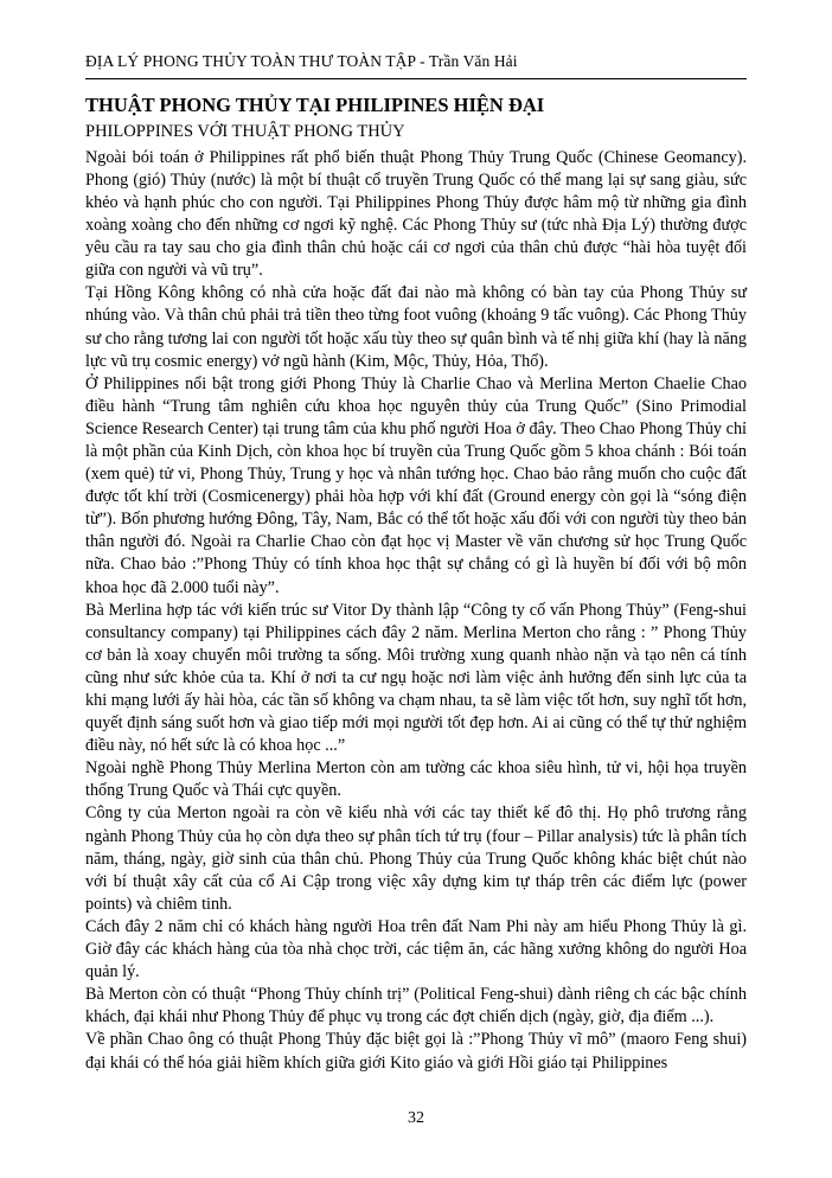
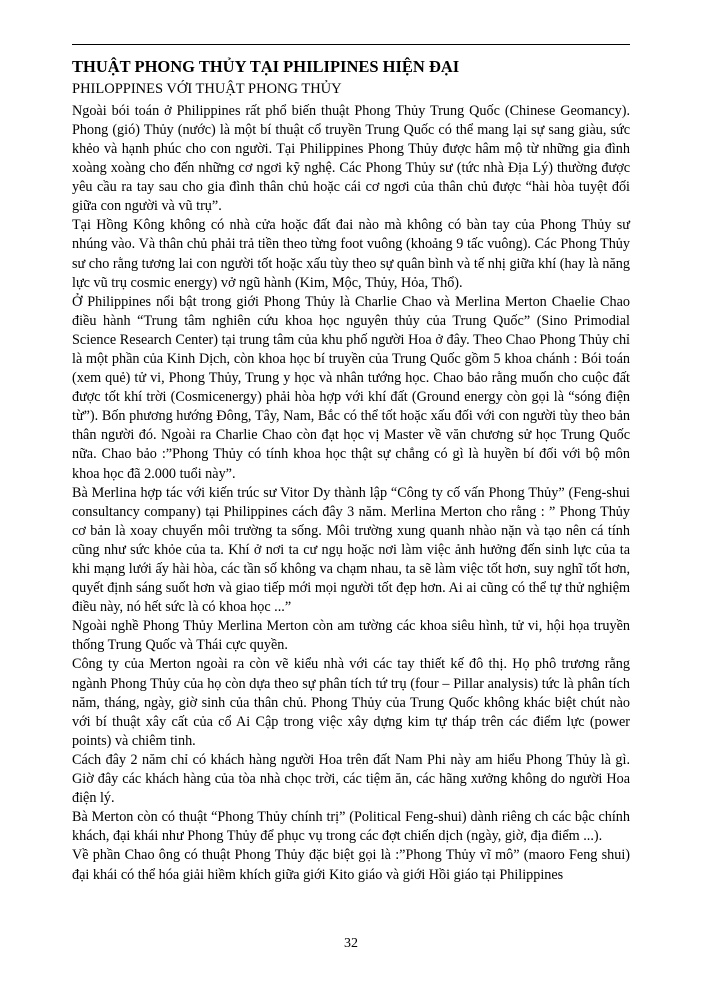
- ĐỊA LÝ PHONG THỦY TOÀN THƯ TOÀN TẬP - Trần Văn Hải
  THUẬT PHONG THỦY TẠI PHILIPINES HIỆN ĐẠI
  PHILOPPINES VỚI THUẬT PHONG THỦY
  Ngoài bói toán ở Philippines rất phổ biến thuật Phong Thủy Trung Quốc (Chinese Geomancy). Phong (gió) Thủy (nước) là một bí thuật cổ truyền Trung Quốc có thể mang lại sự sang giàu, sức khẻo và hạnh phúc cho con người. Tại Philippines Phong Thủy được hâm mộ từ những gia đình xoàng xoàng cho đến những cơ ngơi kỹ nghệ. Các Phong Thủy sư (tức nhà Địa Lý) thường được yêu cầu ra tay sau cho gia đình thân chủ hoặc cái cơ ngơi của thân chủ được “hài hòa tuyệt đối giữa con người và vũ trụ”.
  Tại Hồng Kông không có nhà cửa hoặc đất đai nào mà không có bàn tay của Phong Thủy sư nhúng vào. Và thân chủ phải trả tiền theo từng foot vuông (khoảng 9 tấc vuông). Các Phong Thủy sư cho rằng tương lai con người tốt hoặc xấu tùy theo sự quân bình và tế nhị giữa khí (hay là năng lực vũ trụ cosmic energy) vở ngũ hành (Kim, Mộc, Thủy, Hỏa, Thổ).
  Ở Philippines nổi bật trong giới Phong Thủy là Charlie Chao và Merlina Merton Chaelie Chao điều hành “Trung tâm nghiên cứu khoa học nguyên thủy của Trung Quốc” (Sino Primodial Science Research Center) tại trung tâm của khu phố người Hoa ở đây. Theo Chao Phong Thủy chỉ là một phần của Kinh Dịch, còn khoa học bí truyền của Trung Quốc gồm 5 khoa chánh : Bói toán (xem quẻ) tử vi, Phong Thủy, Trung y học và nhân tướng học. Chao bảo rằng muốn cho cuộc đất được tốt khí trời (Cosmicenergy) phải hòa hợp với khí đất (Ground energy còn gọi là “sóng điện từ”). Bốn phương hướng Đông, Tây, Nam, Bắc có thể tốt hoặc xấu đối với con người tùy theo bản thân người đó. Ngoài ra Charlie Chao còn đạt học vị Master về văn chương sử học Trung Quốc nữa. Chao bảo :”Phong Thủy có tính khoa học thật sự chẳng có gì là huyền bí đối với bộ môn khoa học đã 2.000 tuổi này”.
- Bà Merlina hợp tác với kiến trúc sư Vitor Dy thành lập “Công ty cố vấn Phong Thủy” (Feng-shui consultancy company) tại Philippines cách đây 2 năm. Merlina Merton cho rằng : ” Phong Thủy cơ bản là xoay chuyển môi trường ta sống. Môi trường xung quanh nhào nặn và tạo nên cá tính cũng như sức khỏe của ta. Khí ở nơi ta cư ngụ hoặc nơi làm việc ảnh hưởng đến sinh lực của ta khi mạng lưới ấy hài hòa, các tần số không va chạm nhau, ta sẽ làm việc tốt hơn, suy nghĩ tốt hơn, quyết định sáng suốt hơn và giao tiếp mới mọi người tốt đẹp hơn. Ai ai cũng có thể tự thử nghiệm điều này, nó hết sức là có khoa học ...”
+ Bà Merlina hợp tác với kiến trúc sư Vitor Dy thành lập “Công ty cố vấn Phong Thủy” (Feng-shui consultancy company) tại Philippines cách đây 3 năm. Merlina Merton cho rằng : ” Phong Thủy cơ bản là xoay chuyển môi trường ta sống. Môi trường xung quanh nhào nặn và tạo nên cá tính cũng như sức khỏe của ta. Khí ở nơi ta cư ngụ hoặc nơi làm việc ảnh hưởng đến sinh lực của ta khi mạng lưới ấy hài hòa, các tần số không va chạm nhau, ta sẽ làm việc tốt hơn, suy nghĩ tốt hơn, quyết định sáng suốt hơn và giao tiếp mới mọi người tốt đẹp hơn. Ai ai cũng có thể tự thử nghiệm điều này, nó hết sức là có khoa học ...”
  Ngoài nghề Phong Thủy Merlina Merton còn am tường các khoa siêu hình, tử vi, hội họa truyền thống Trung Quốc và Thái cực quyền.
  Công ty của Merton ngoài ra còn vẽ kiểu nhà với các tay thiết kế đô thị. Họ phô trương rằng ngành Phong Thủy của họ còn dựa theo sự phân tích tứ trụ (four – Pillar analysis) tức là phân tích năm, tháng, ngày, giờ sinh của thân chủ. Phong Thủy của Trung Quốc không khác biệt chút nào với bí thuật xây cất của cổ Ai Cập trong việc xây dựng kim tự tháp trên các điểm lực (power points) và chiêm tinh.
- Cách đây 2 năm chỉ có khách hàng người Hoa trên đất Nam Phi này am hiểu Phong Thủy là gì. Giờ đây các khách hàng của tòa nhà chọc trời, các tiệm ăn, các hãng xưởng không do người Hoa quản lý.
+ Cách đây 2 năm chỉ có khách hàng người Hoa trên đất Nam Phi này am hiểu Phong Thủy là gì. Giờ đây các khách hàng của tòa nhà chọc trời, các tiệm ăn, các hãng xưởng không do người Hoa điện lý.
  Bà Merton còn có thuật “Phong Thủy chính trị” (Political Feng-shui) dành riêng ch các bậc chính khách, đại khái như Phong Thủy để phục vụ trong các đợt chiến dịch (ngày, giờ, địa điểm ...).
  Về phần Chao ông có thuật Phong Thủy đặc biệt gọi là :”Phong Thủy vĩ mô” (maoro Feng shui) đại khái có thể hóa giải hiềm khích giữa giới Kito giáo và giới Hồi giáo tại Philippines
  32
